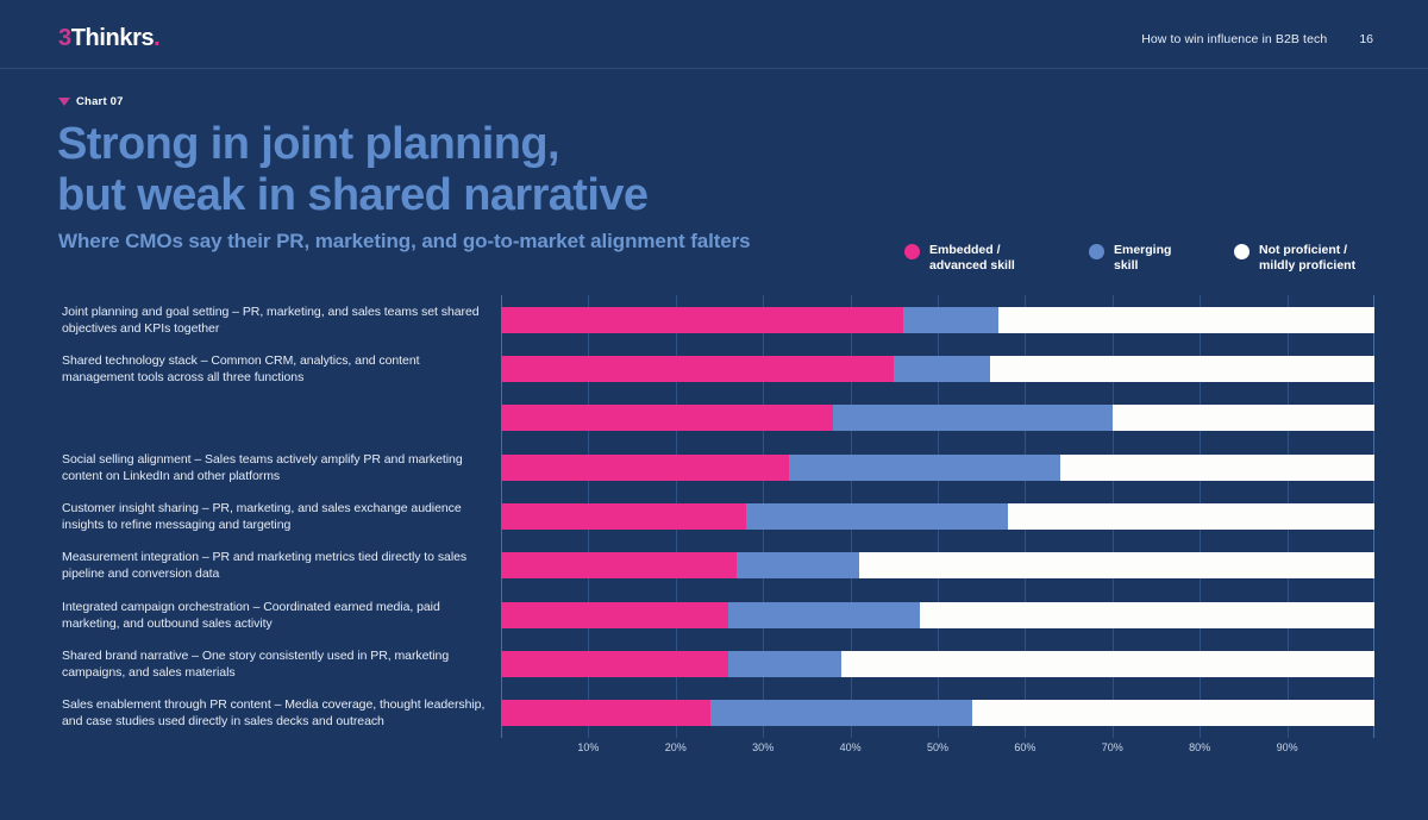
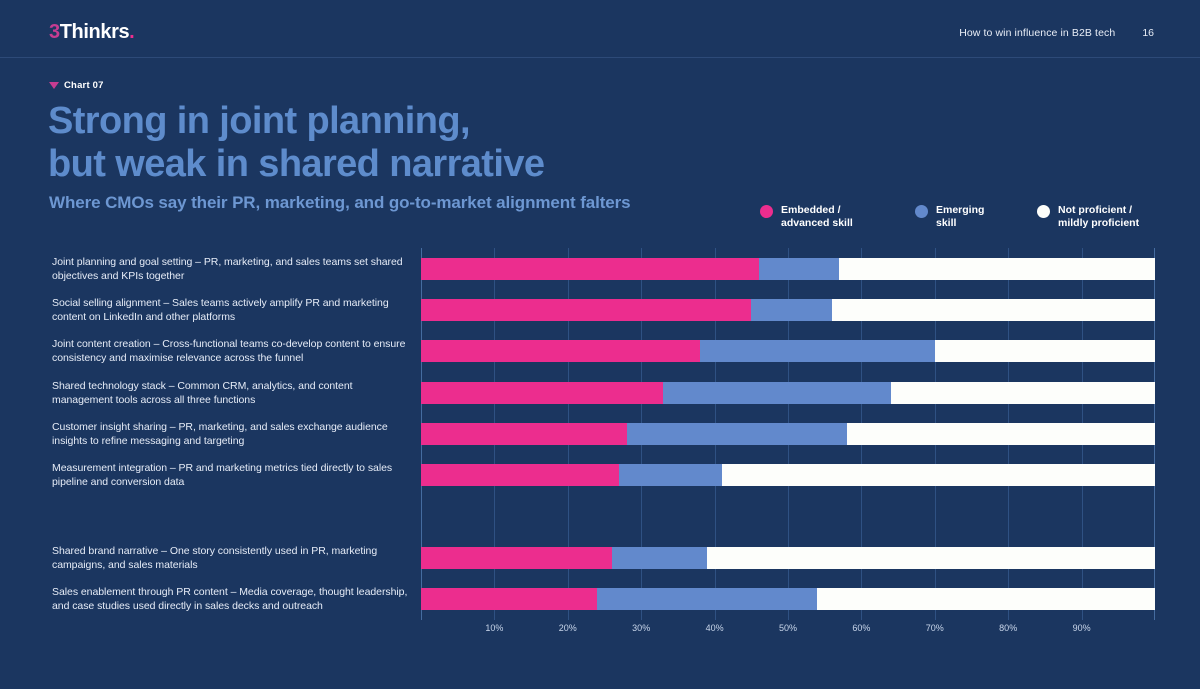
  3Thinkrs.
  How to win influence in B2B tech
  16
  Chart 07
  Strong in joint planning,
  but weak in shared narrative
  Where CMOs say their PR, marketing, and go-to-market alignment falters
  Embedded /
  advanced skill
  Emerging
  skill
  Not proficient /
  mildly proficient
  Joint planning and goal setting – PR, marketing, and sales teams set shared objectives and KPIs together
- Shared technology stack – Common CRM, analytics, and content management tools across all three functions
+ Social selling alignment – Sales teams actively amplify PR and marketing content on LinkedIn and other platforms
+ Joint content creation – Cross-functional teams co-develop content to ensure consistency and maximise relevance across the funnel
- Social selling alignment – Sales teams actively amplify PR and marketing content on LinkedIn and other platforms
+ Shared technology stack – Common CRM, analytics, and content management tools across all three functions
  Customer insight sharing – PR, marketing, and sales exchange audience insights to refine messaging and targeting
  Measurement integration – PR and marketing metrics tied directly to sales pipeline and conversion data
- Integrated campaign orchestration – Coordinated earned media, paid marketing, and outbound sales activity
  Shared brand narrative – One story consistently used in PR, marketing campaigns, and sales materials
  Sales enablement through PR content – Media coverage, thought leadership, and case studies used directly in sales decks and outreach
  10%
  20%
  30%
  40%
  50%
  60%
  70%
  80%
  90%
